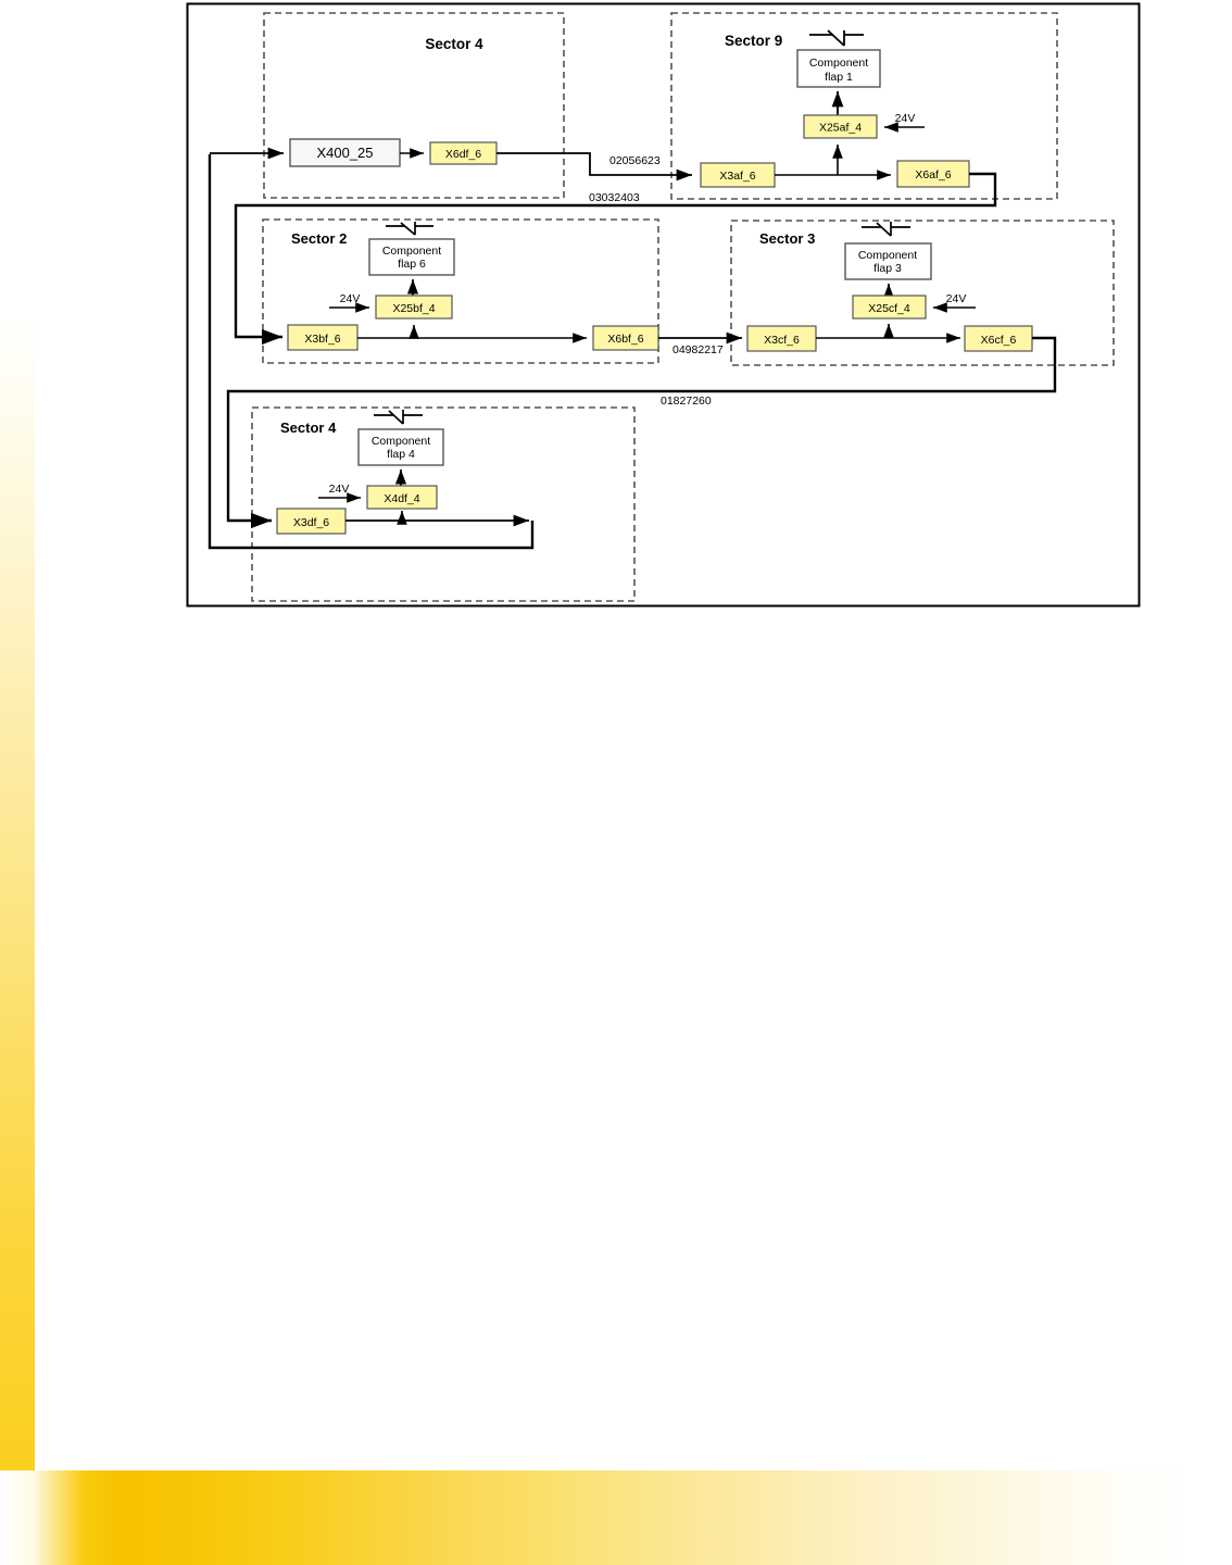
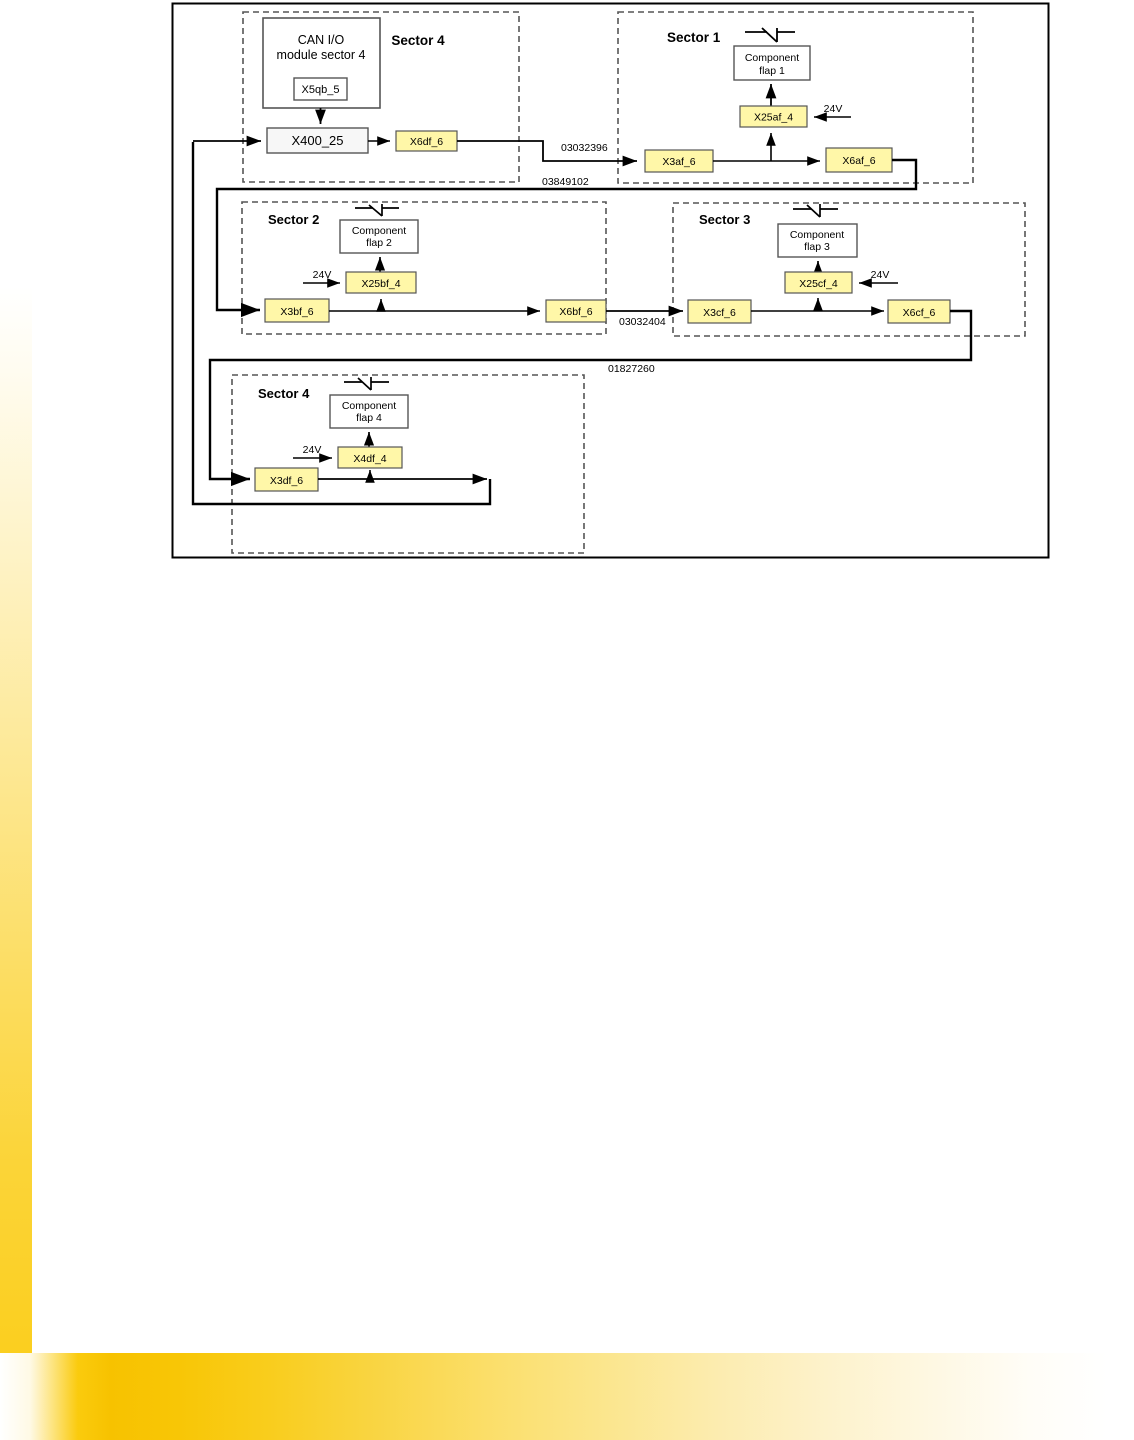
  Sector 4
- Sector 9
+ Sector 1
  Sector 2
  Sector 3
  Sector 4
+ CAN I/O
+ module sector 4
+ X5qb_5
  X400_25
  X6df_6
- 02056623
+ 03032396
  Component
  flap 1
  X25af_4
  24V
  X3af_6
  X6af_6
- 03032403
+ 03849102
  Component
- flap 6
+ flap 2
  X25bf_4
  24V
  X3bf_6
  X6bf_6
- 04982217
+ 03032404
  Component
  flap 3
  X25cf_4
  24V
  X3cf_6
  X6cf_6
  01827260
  Component
  flap 4
  X4df_4
  24V
  X3df_6
